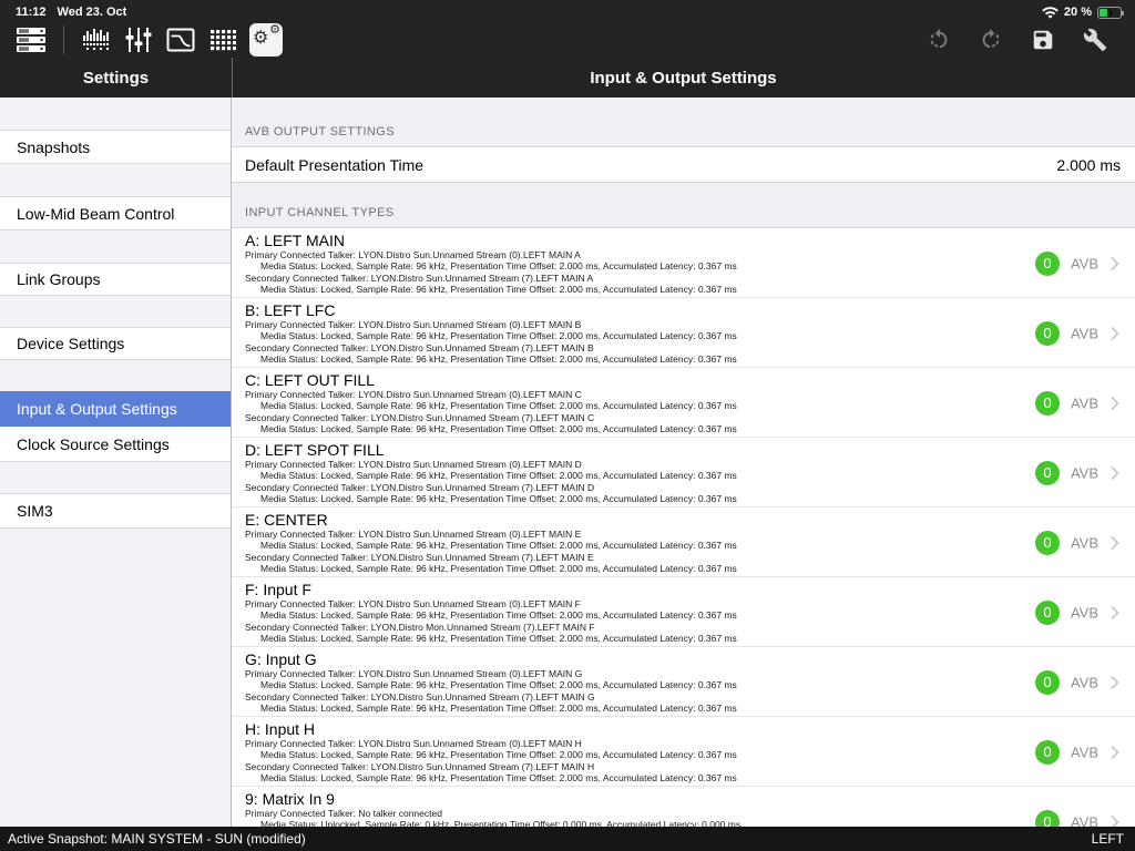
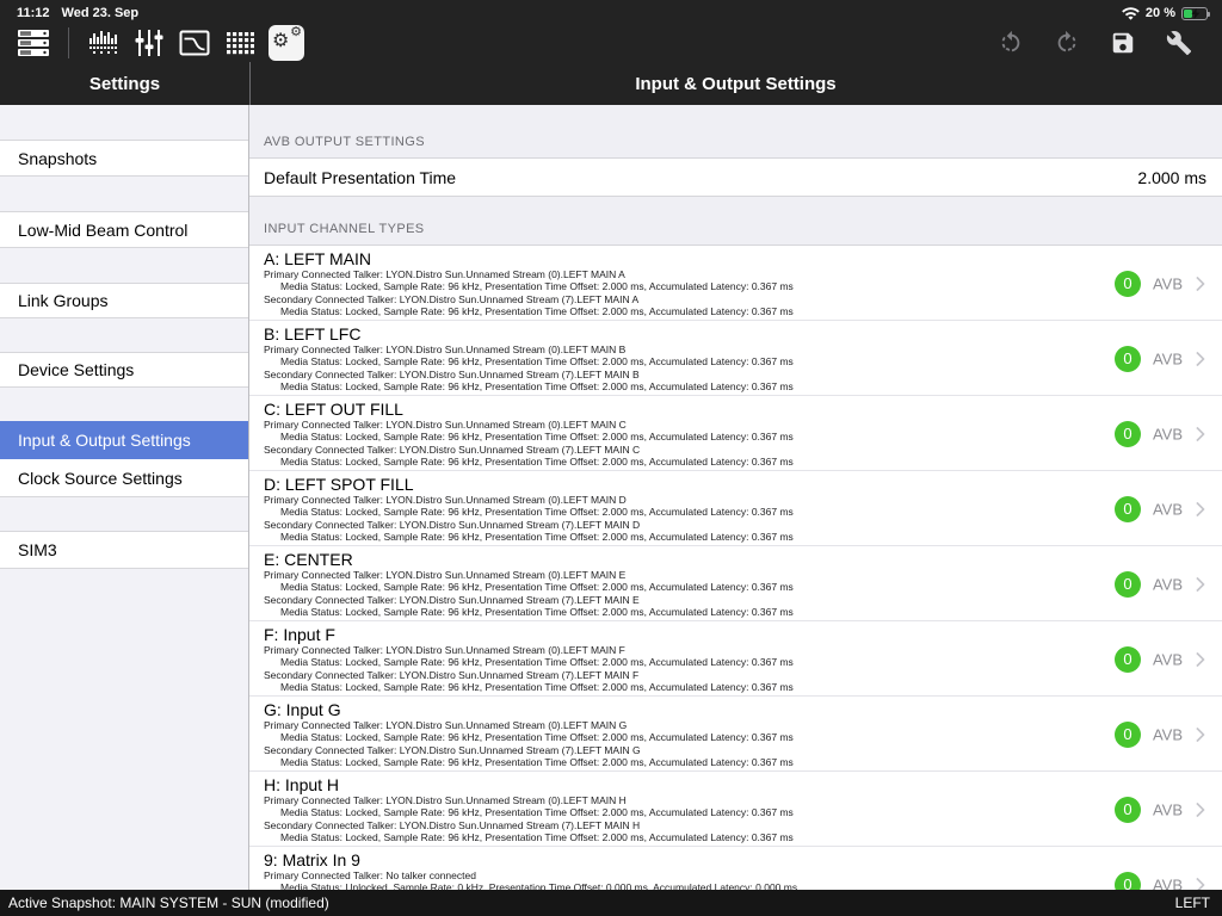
  11:12
- Wed 23. Oct
+ Wed 23. Sep
  20 %
  ⚙
  ⚙
  Settings
  Input & Output Settings
  Snapshots
  Low-Mid Beam Control
  Link Groups
  Device Settings
  Input & Output Settings
  Clock Source Settings
  SIM3
  AVB OUTPUT SETTINGS
  Default Presentation Time
  2.000 ms
  INPUT CHANNEL TYPES
  A: LEFT MAIN
  Primary Connected Talker: LYON.Distro Sun.Unnamed Stream (0).LEFT MAIN A
  Media Status: Locked, Sample Rate: 96 kHz, Presentation Time Offset: 2.000 ms, Accumulated Latency: 0.367 ms
  Secondary Connected Talker: LYON.Distro Sun.Unnamed Stream (7).LEFT MAIN A
  Media Status: Locked, Sample Rate: 96 kHz, Presentation Time Offset: 2.000 ms, Accumulated Latency: 0.367 ms
  0
  AVB
  B: LEFT LFC
  Primary Connected Talker: LYON.Distro Sun.Unnamed Stream (0).LEFT MAIN B
  Media Status: Locked, Sample Rate: 96 kHz, Presentation Time Offset: 2.000 ms, Accumulated Latency: 0.367 ms
  Secondary Connected Talker: LYON.Distro Sun.Unnamed Stream (7).LEFT MAIN B
  Media Status: Locked, Sample Rate: 96 kHz, Presentation Time Offset: 2.000 ms, Accumulated Latency: 0.367 ms
  0
  AVB
  C: LEFT OUT FILL
  Primary Connected Talker: LYON.Distro Sun.Unnamed Stream (0).LEFT MAIN C
  Media Status: Locked, Sample Rate: 96 kHz, Presentation Time Offset: 2.000 ms, Accumulated Latency: 0.367 ms
  Secondary Connected Talker: LYON.Distro Sun.Unnamed Stream (7).LEFT MAIN C
  Media Status: Locked, Sample Rate: 96 kHz, Presentation Time Offset: 2.000 ms, Accumulated Latency: 0.367 ms
  0
  AVB
  D: LEFT SPOT FILL
  Primary Connected Talker: LYON.Distro Sun.Unnamed Stream (0).LEFT MAIN D
  Media Status: Locked, Sample Rate: 96 kHz, Presentation Time Offset: 2.000 ms, Accumulated Latency: 0.367 ms
  Secondary Connected Talker: LYON.Distro Sun.Unnamed Stream (7).LEFT MAIN D
  Media Status: Locked, Sample Rate: 96 kHz, Presentation Time Offset: 2.000 ms, Accumulated Latency: 0.367 ms
  0
  AVB
  E: CENTER
  Primary Connected Talker: LYON.Distro Sun.Unnamed Stream (0).LEFT MAIN E
  Media Status: Locked, Sample Rate: 96 kHz, Presentation Time Offset: 2.000 ms, Accumulated Latency: 0.367 ms
  Secondary Connected Talker: LYON.Distro Sun.Unnamed Stream (7).LEFT MAIN E
  Media Status: Locked, Sample Rate: 96 kHz, Presentation Time Offset: 2.000 ms, Accumulated Latency: 0.367 ms
  0
  AVB
  F: Input F
  Primary Connected Talker: LYON.Distro Sun.Unnamed Stream (0).LEFT MAIN F
  Media Status: Locked, Sample Rate: 96 kHz, Presentation Time Offset: 2.000 ms, Accumulated Latency: 0.367 ms
- Secondary Connected Talker: LYON.Distro Mon.Unnamed Stream (7).LEFT MAIN F
+ Secondary Connected Talker: LYON.Distro Sun.Unnamed Stream (7).LEFT MAIN F
  Media Status: Locked, Sample Rate: 96 kHz, Presentation Time Offset: 2.000 ms, Accumulated Latency: 0.367 ms
  0
  AVB
  G: Input G
  Primary Connected Talker: LYON.Distro Sun.Unnamed Stream (0).LEFT MAIN G
  Media Status: Locked, Sample Rate: 96 kHz, Presentation Time Offset: 2.000 ms, Accumulated Latency: 0.367 ms
  Secondary Connected Talker: LYON.Distro Sun.Unnamed Stream (7).LEFT MAIN G
  Media Status: Locked, Sample Rate: 96 kHz, Presentation Time Offset: 2.000 ms, Accumulated Latency: 0.367 ms
  0
  AVB
  H: Input H
  Primary Connected Talker: LYON.Distro Sun.Unnamed Stream (0).LEFT MAIN H
  Media Status: Locked, Sample Rate: 96 kHz, Presentation Time Offset: 2.000 ms, Accumulated Latency: 0.367 ms
  Secondary Connected Talker: LYON.Distro Sun.Unnamed Stream (7).LEFT MAIN H
  Media Status: Locked, Sample Rate: 96 kHz, Presentation Time Offset: 2.000 ms, Accumulated Latency: 0.367 ms
  0
  AVB
  9: Matrix In 9
  Primary Connected Talker: No talker connected
  Media Status: Unlocked, Sample Rate: 0 kHz, Presentation Time Offset: 0.000 ms, Accumulated Latency: 0.000 ms
  0
  AVB
  Active Snapshot: MAIN SYSTEM - SUN (modified)
  LEFT
